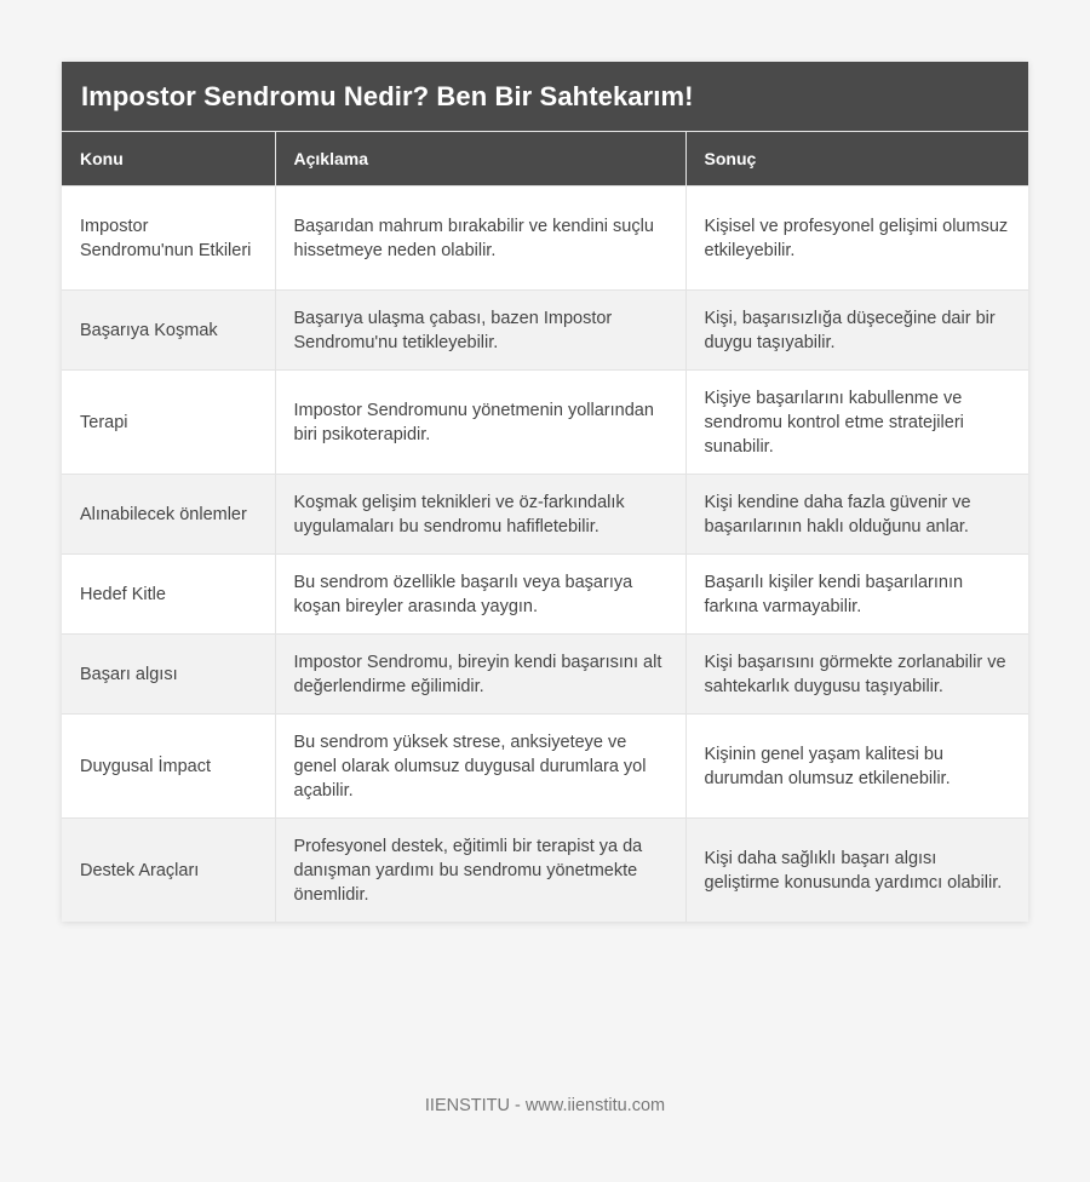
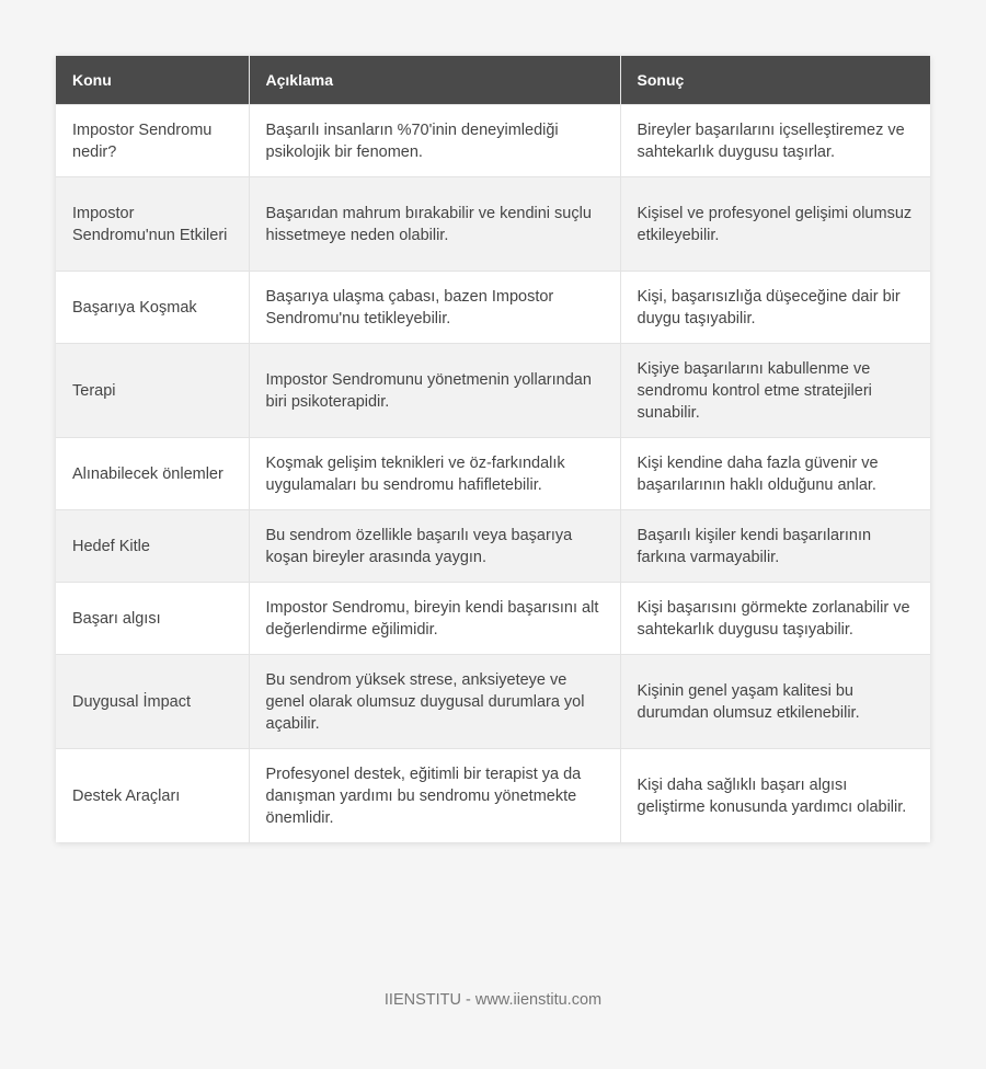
- Impostor Sendromu Nedir? Ben Bir Sahtekarım!
  Konu	Açıklama	Sonuç
+ Impostor Sendromu nedir?	Başarılı insanların %70'inin deneyimlediği psikolojik bir fenomen.	Bireyler başarılarını içselleştiremez ve sahtekarlık duygusu taşırlar.
  Impostor Sendromu'nun Etkileri	Başarıdan mahrum bırakabilir ve kendini suçlu hissetmeye neden olabilir.	Kişisel ve profesyonel gelişimi olumsuz etkileyebilir.
  Başarıya Koşmak	Başarıya ulaşma çabası, bazen Impostor Sendromu'nu tetikleyebilir.	Kişi, başarısızlığa düşeceğine dair bir duygu taşıyabilir.
  Terapi	Impostor Sendromunu yönetmenin yollarından biri psikoterapidir.	Kişiye başarılarını kabullenme ve sendromu kontrol etme stratejileri sunabilir.
  Alınabilecek önlemler	Koşmak gelişim teknikleri ve öz-farkındalık uygulamaları bu sendromu hafifletebilir.	Kişi kendine daha fazla güvenir ve başarılarının haklı olduğunu anlar.
  Hedef Kitle	Bu sendrom özellikle başarılı veya başarıya koşan bireyler arasında yaygın.	Başarılı kişiler kendi başarılarının farkına varmayabilir.
  Başarı algısı	Impostor Sendromu, bireyin kendi başarısını alt değerlendirme eğilimidir.	Kişi başarısını görmekte zorlanabilir ve sahtekarlık duygusu taşıyabilir.
  Duygusal İmpact	Bu sendrom yüksek strese, anksiyeteye ve genel olarak olumsuz duygusal durumlara yol açabilir.	Kişinin genel yaşam kalitesi bu durumdan olumsuz etkilenebilir.
  Destek Araçları	Profesyonel destek, eğitimli bir terapist ya da danışman yardımı bu sendromu yönetmekte önemlidir.	Kişi daha sağlıklı başarı algısı geliştirme konusunda yardımcı olabilir.
  IIENSTITU - www.iienstitu.com
